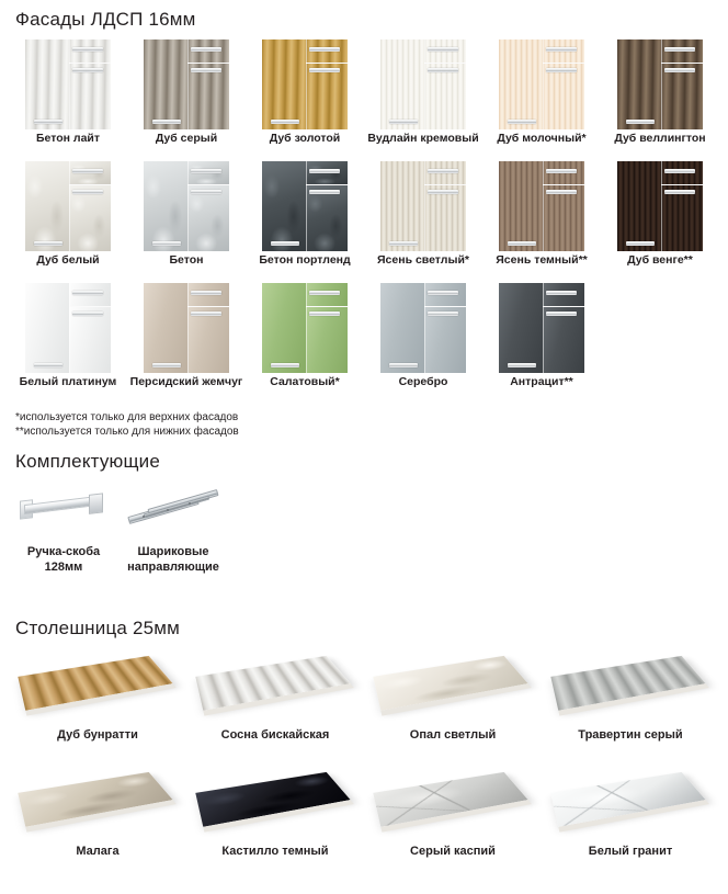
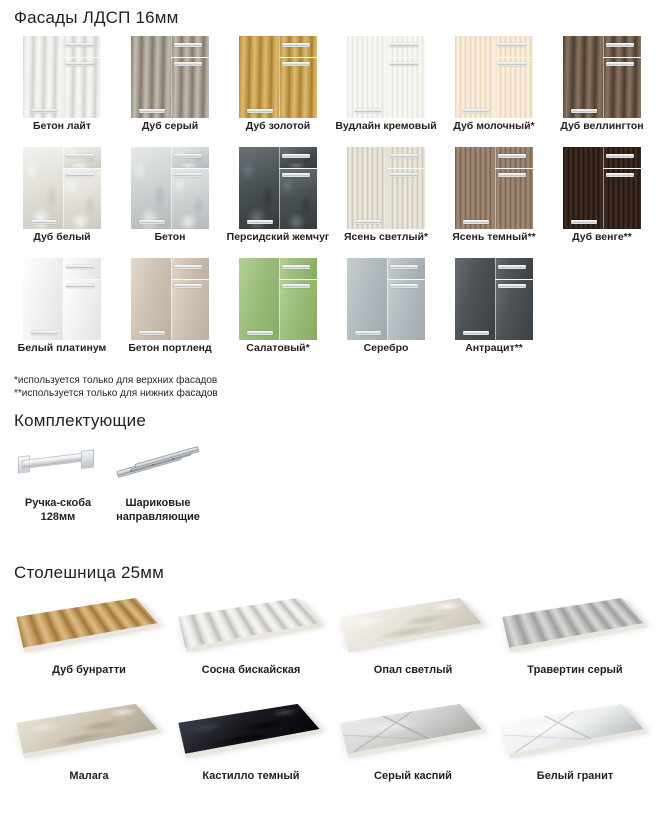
  Фасады ЛДСП 16мм
  Бетон лайт
  Дуб серый
  Дуб золотой
  Вудлайн кремовый
  Дуб молочный*
  Дуб веллингтон
  Дуб белый
  Бетон
- Бетон портленд
+ Персидский жемчуг
  Ясень светлый*
  Ясень темный**
  Дуб венге**
  Белый платинум
- Персидский жемчуг
+ Бетон портленд
  Салатовый*
  Серебро
  Антрацит**
  *используется только для верхних фасадов
  **используется только для нижних фасадов
  Комплектующие
  Ручка-скоба
  128мм
  Шариковые
  направляющие
  Столешница 25мм
  Дуб бунратти
  Сосна бискайская
  Опал светлый
  Травертин серый
  Малага
  Кастилло темный
  Серый каспий
  Белый гранит
